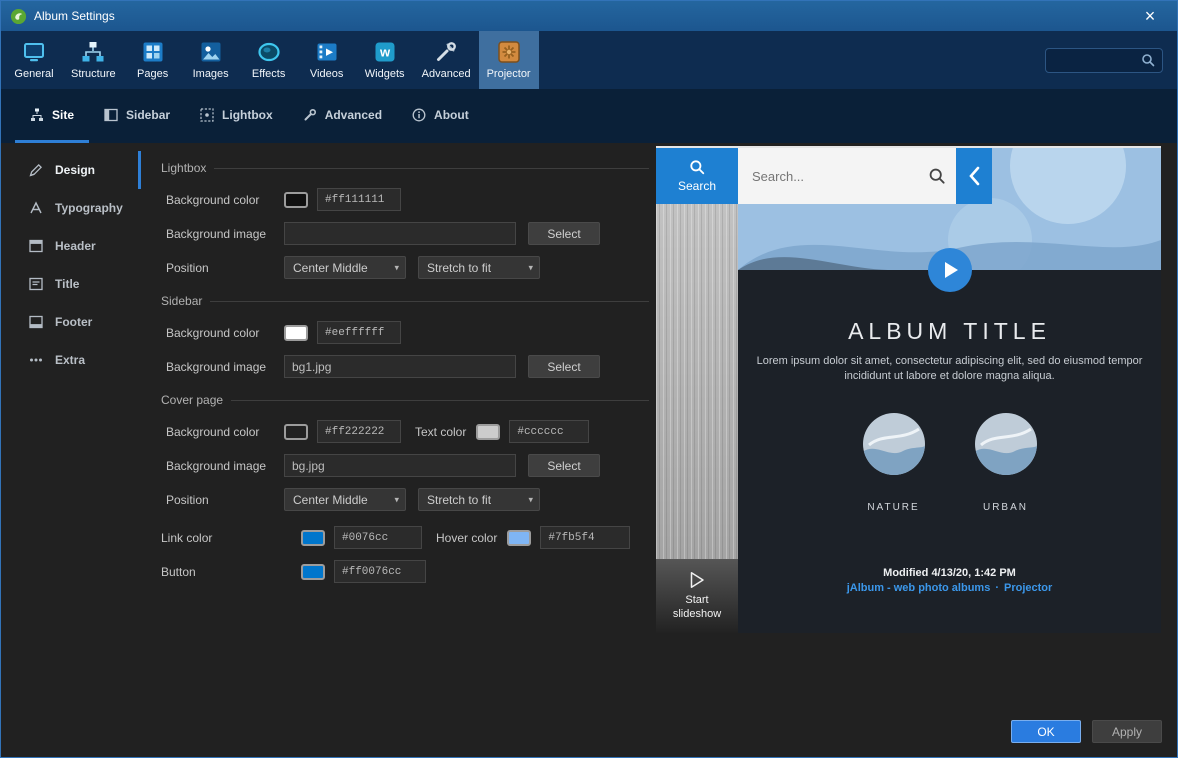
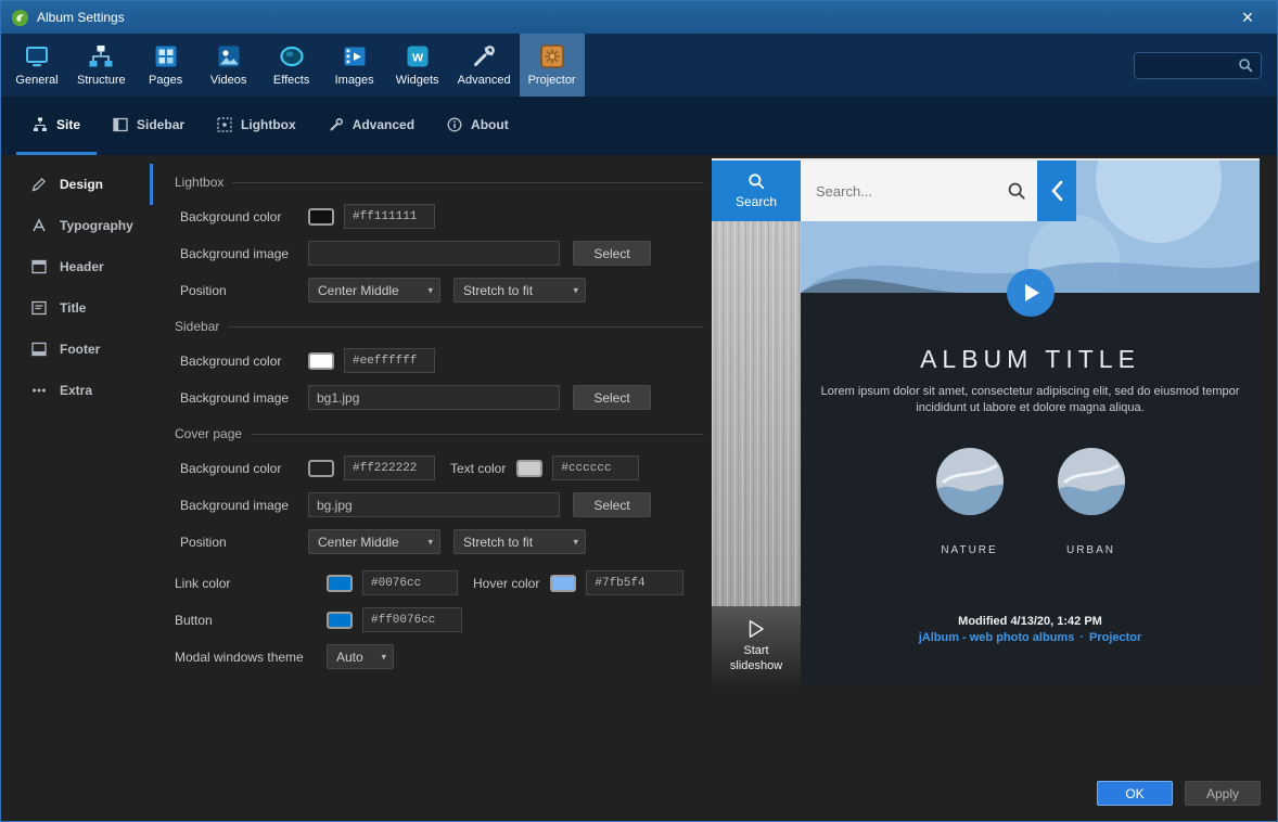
  Album Settings
  ×
  General
  Structure
  Pages
- Images
+ Videos
  Effects
- Videos
+ Images
  w
  Widgets
  Advanced
  Projector
  Site
  Sidebar
  Lightbox
  Advanced
  About
  Design
  Typography
  Header
  Title
  Footer
  Extra
  Lightbox
  Background color
  #ff111111
  Background image
  Select
  Position
  Center Middle
  Stretch to fit
  Sidebar
  Background color
  #eeffffff
  Background image
  bg1.jpg
  Select
  Cover page
  Background color
  #ff222222
  Text color
  #cccccc
  Background image
  bg.jpg
  Select
  Position
  Center Middle
  Stretch to fit
  Link color
  #0076cc
  Hover color
  #7fb5f4
  Button
  #ff0076cc
+ Modal windows theme
+ Auto
  Search
  Start slideshow
  Search...
  ALBUM TITLE
  Lorem ipsum dolor sit amet, consectetur adipiscing elit, sed do eiusmod tempor incididunt ut labore et dolore magna aliqua.
  nature
  urban
  Modified 4/13/20, 1:42 PM
  jAlbum - web photo albums
  ·
  Projector
  OK
  Apply
